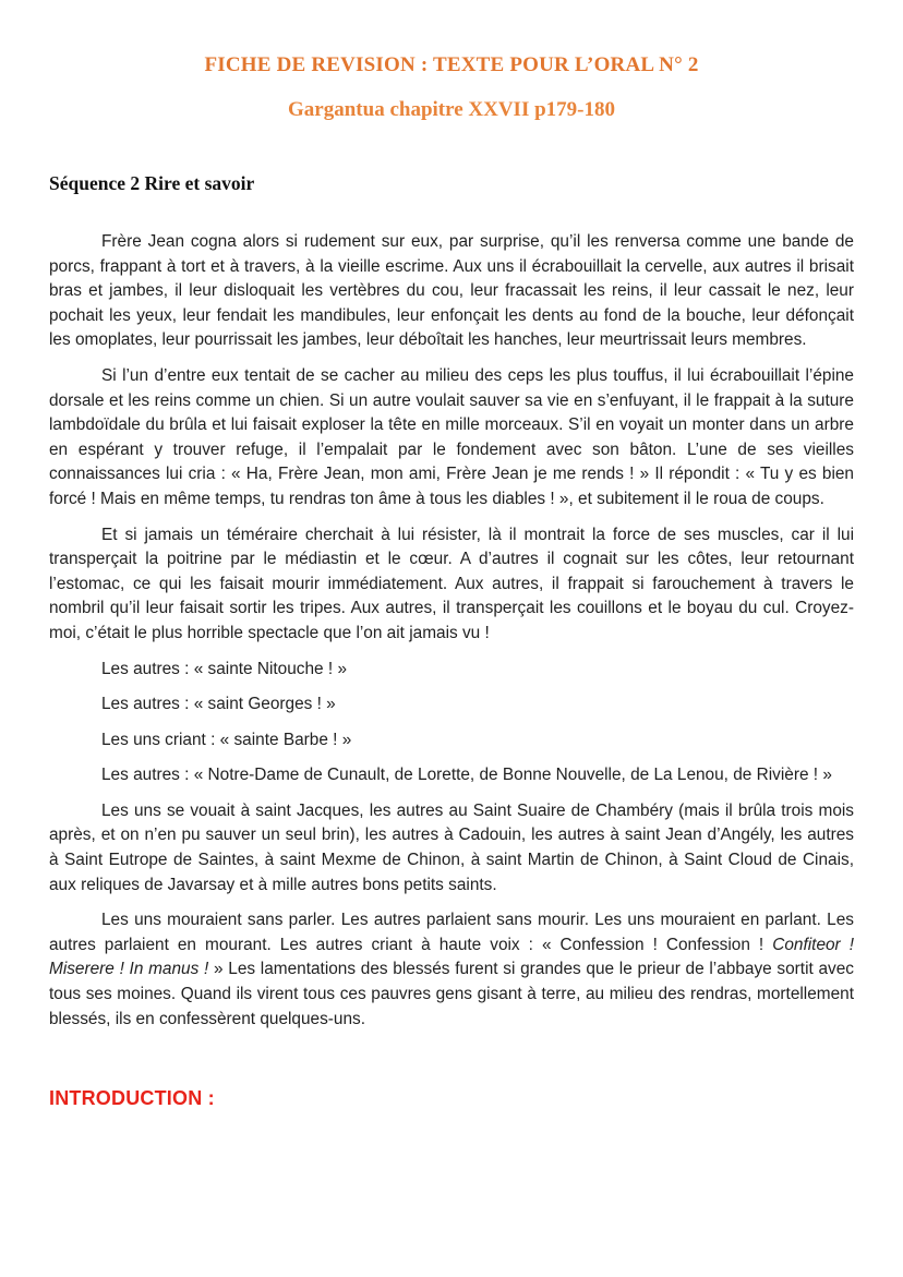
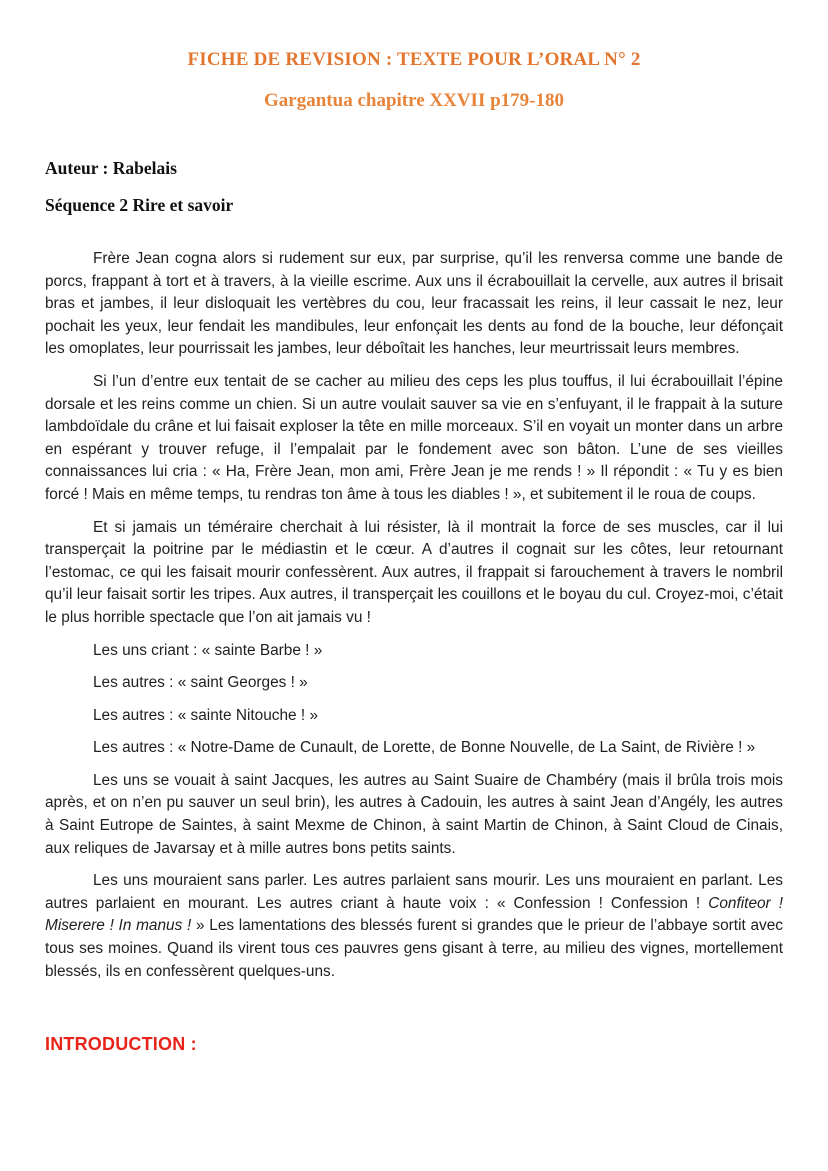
  FICHE DE REVISION : TEXTE POUR L’ORAL N° 2
  Gargantua chapitre XXVII p179-180
+ Auteur : Rabelais
  Séquence 2 Rire et savoir
  Frère Jean cogna alors si rudement sur eux, par surprise, qu’il les renversa comme une bande de porcs, frappant à tort et à travers, à la vieille escrime. Aux uns il écrabouillait la cervelle, aux autres il brisait bras et jambes, il leur disloquait les vertèbres du cou, leur fracassait les reins, il leur cassait le nez, leur pochait les yeux, leur fendait les mandibules, leur enfonçait les dents au fond de la bouche, leur défonçait les omoplates, leur pourrissait les jambes, leur déboîtait les hanches, leur meurtrissait leurs membres.
- Si l’un d’entre eux tentait de se cacher au milieu des ceps les plus touffus, il lui écrabouillait l’épine dorsale et les reins comme un chien. Si un autre voulait sauver sa vie en s’enfuyant, il le frappait à la suture lambdoïdale du brûla et lui faisait exploser la tête en mille morceaux. S’il en voyait un monter dans un arbre en espérant y trouver refuge, il l’empalait par le fondement avec son bâton. L’une de ses vieilles connaissances lui cria : « Ha, Frère Jean, mon ami, Frère Jean je me rends ! » Il répondit : « Tu y es bien forcé ! Mais en même temps, tu rendras ton âme à tous les diables ! », et subitement il le roua de coups.
+ Si l’un d’entre eux tentait de se cacher au milieu des ceps les plus touffus, il lui écrabouillait l’épine dorsale et les reins comme un chien. Si un autre voulait sauver sa vie en s’enfuyant, il le frappait à la suture lambdoïdale du crâne et lui faisait exploser la tête en mille morceaux. S’il en voyait un monter dans un arbre en espérant y trouver refuge, il l’empalait par le fondement avec son bâton. L’une de ses vieilles connaissances lui cria : « Ha, Frère Jean, mon ami, Frère Jean je me rends ! » Il répondit : « Tu y es bien forcé ! Mais en même temps, tu rendras ton âme à tous les diables ! », et subitement il le roua de coups.
- Et si jamais un téméraire cherchait à lui résister, là il montrait la force de ses muscles, car il lui transperçait la poitrine par le médiastin et le cœur. A d’autres il cognait sur les côtes, leur retournant l’estomac, ce qui les faisait mourir immédiatement. Aux autres, il frappait si farouchement à travers le nombril qu’il leur faisait sortir les tripes. Aux autres, il transperçait les couillons et le boyau du cul. Croyez-moi, c’était le plus horrible spectacle que l’on ait jamais vu !
+ Et si jamais un téméraire cherchait à lui résister, là il montrait la force de ses muscles, car il lui transperçait la poitrine par le médiastin et le cœur. A d’autres il cognait sur les côtes, leur retournant l’estomac, ce qui les faisait mourir confessèrent. Aux autres, il frappait si farouchement à travers le nombril qu’il leur faisait sortir les tripes. Aux autres, il transperçait les couillons et le boyau du cul. Croyez-moi, c’était le plus horrible spectacle que l’on ait jamais vu !
- Les autres : « sainte Nitouche ! »
+ Les uns criant : « sainte Barbe ! »
  Les autres : « saint Georges ! »
- Les uns criant : « sainte Barbe ! »
+ Les autres : « sainte Nitouche ! »
- Les autres : « Notre-Dame de Cunault, de Lorette, de Bonne Nouvelle, de La Lenou, de Rivière ! »
+ Les autres : « Notre-Dame de Cunault, de Lorette, de Bonne Nouvelle, de La Saint, de Rivière ! »
  Les uns se vouait à saint Jacques, les autres au Saint Suaire de Chambéry (mais il brûla trois mois après, et on n’en pu sauver un seul brin), les autres à Cadouin, les autres à saint Jean d’Angély, les autres à Saint Eutrope de Saintes, à saint Mexme de Chinon, à saint Martin de Chinon, à Saint Cloud de Cinais, aux reliques de Javarsay et à mille autres bons petits saints.
- Les uns mouraient sans parler. Les autres parlaient sans mourir. Les uns mouraient en parlant. Les autres parlaient en mourant. Les autres criant à haute voix : « Confession ! Confession ! Confiteor ! Miserere ! In manus ! » Les lamentations des blessés furent si grandes que le prieur de l’abbaye sortit avec tous ses moines. Quand ils virent tous ces pauvres gens gisant à terre, au milieu des rendras, mortellement blessés, ils en confessèrent quelques-uns.
+ Les uns mouraient sans parler. Les autres parlaient sans mourir. Les uns mouraient en parlant. Les autres parlaient en mourant. Les autres criant à haute voix : « Confession ! Confession ! Confiteor ! Miserere ! In manus ! » Les lamentations des blessés furent si grandes que le prieur de l’abbaye sortit avec tous ses moines. Quand ils virent tous ces pauvres gens gisant à terre, au milieu des vignes, mortellement blessés, ils en confessèrent quelques-uns.
  INTRODUCTION :
